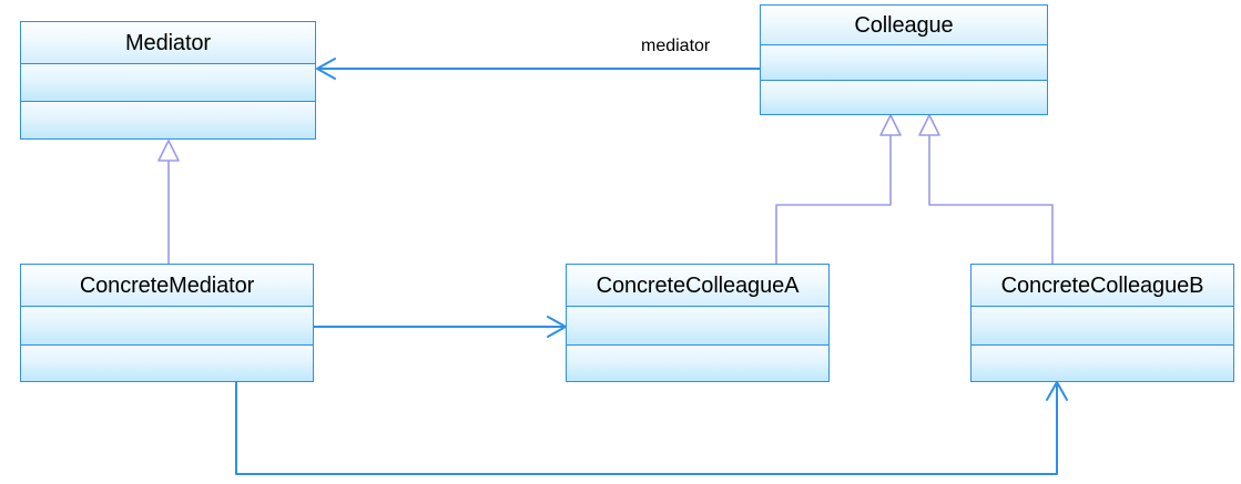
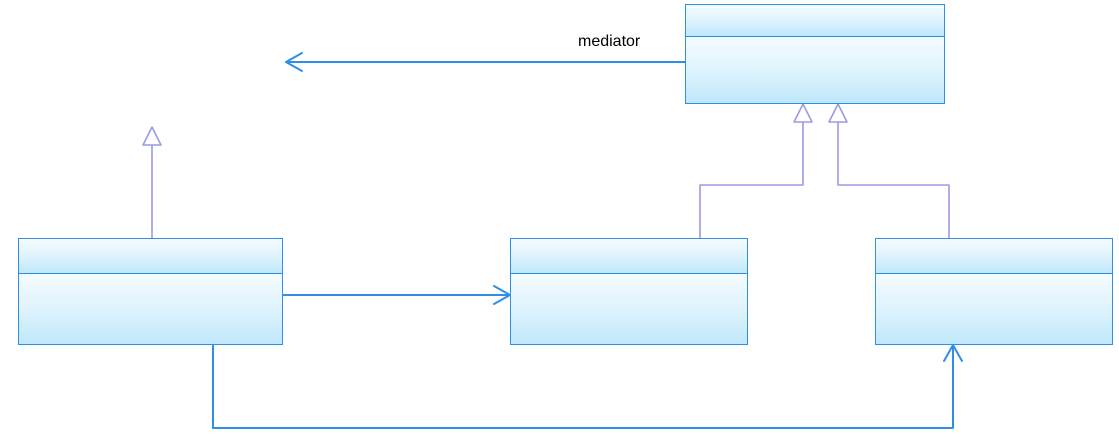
- Mediator
- Colleague
- ConcreteMediator
- ConcreteColleagueA
- ConcreteColleagueB
  mediator
